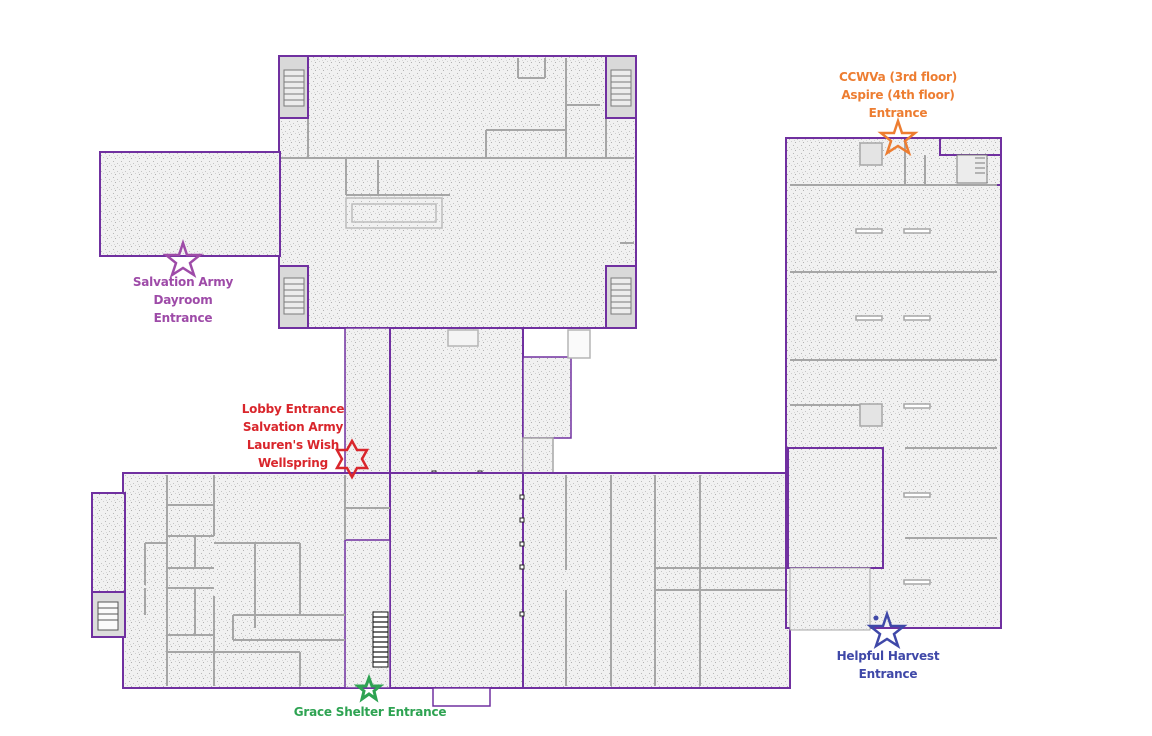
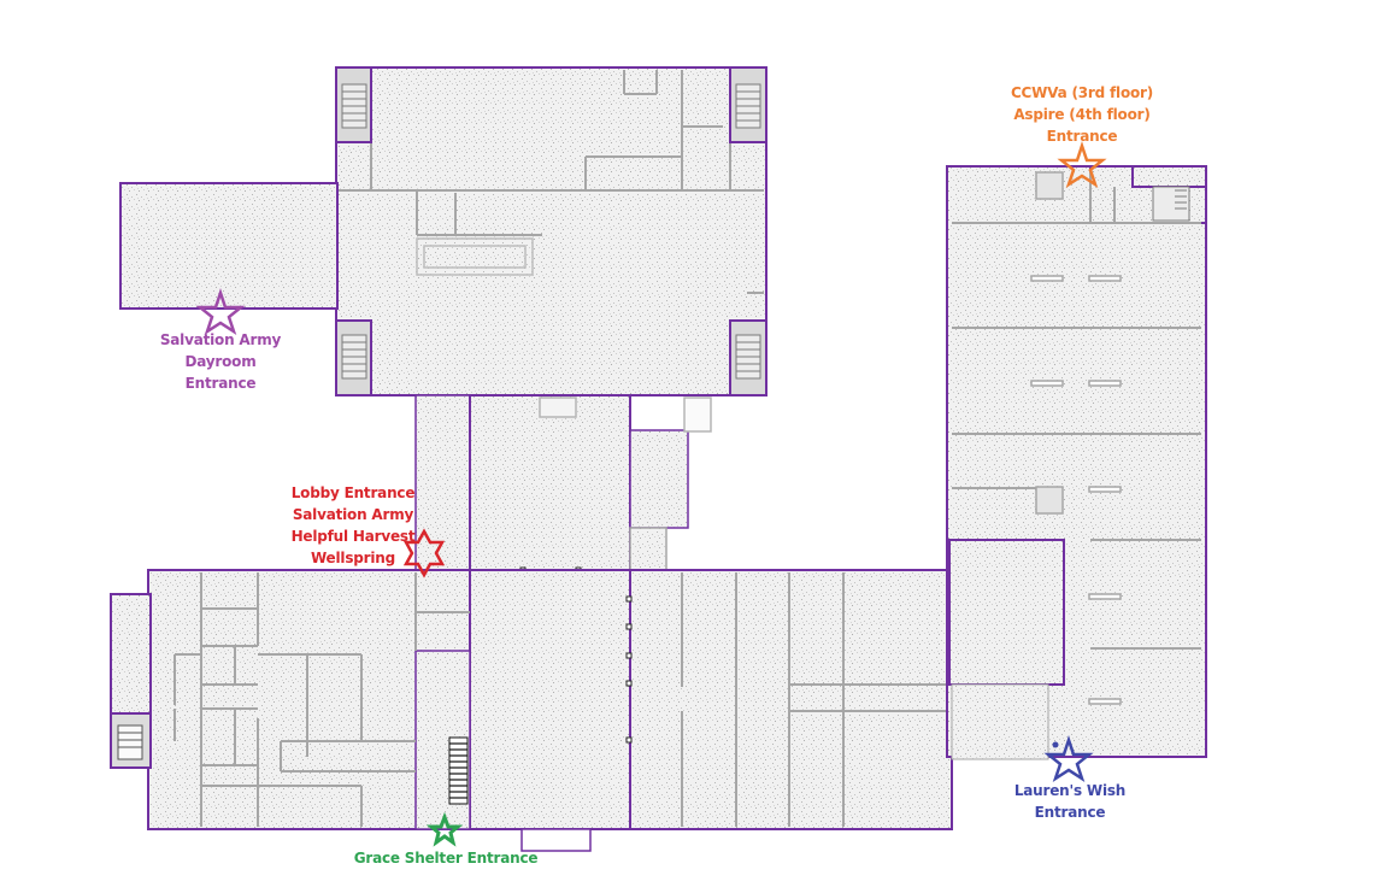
  CCWVa (3rd floor)
  Aspire (4th floor)
  Entrance
  Salvation Army
  Dayroom
  Entrance
  Lobby Entrance
  Salvation Army
- Lauren's Wish
+ Helpful Harvest
  Wellspring
  Grace Shelter Entrance
- Helpful Harvest
+ Lauren's Wish
  Entrance
